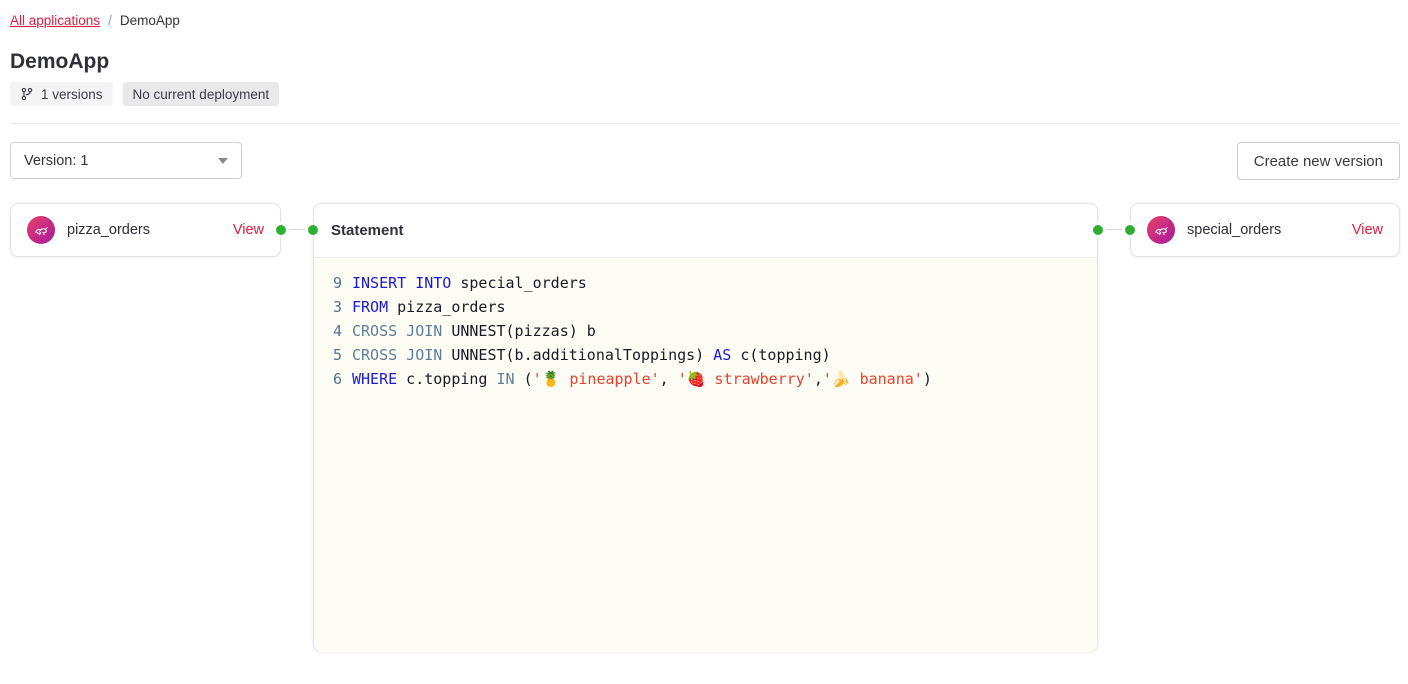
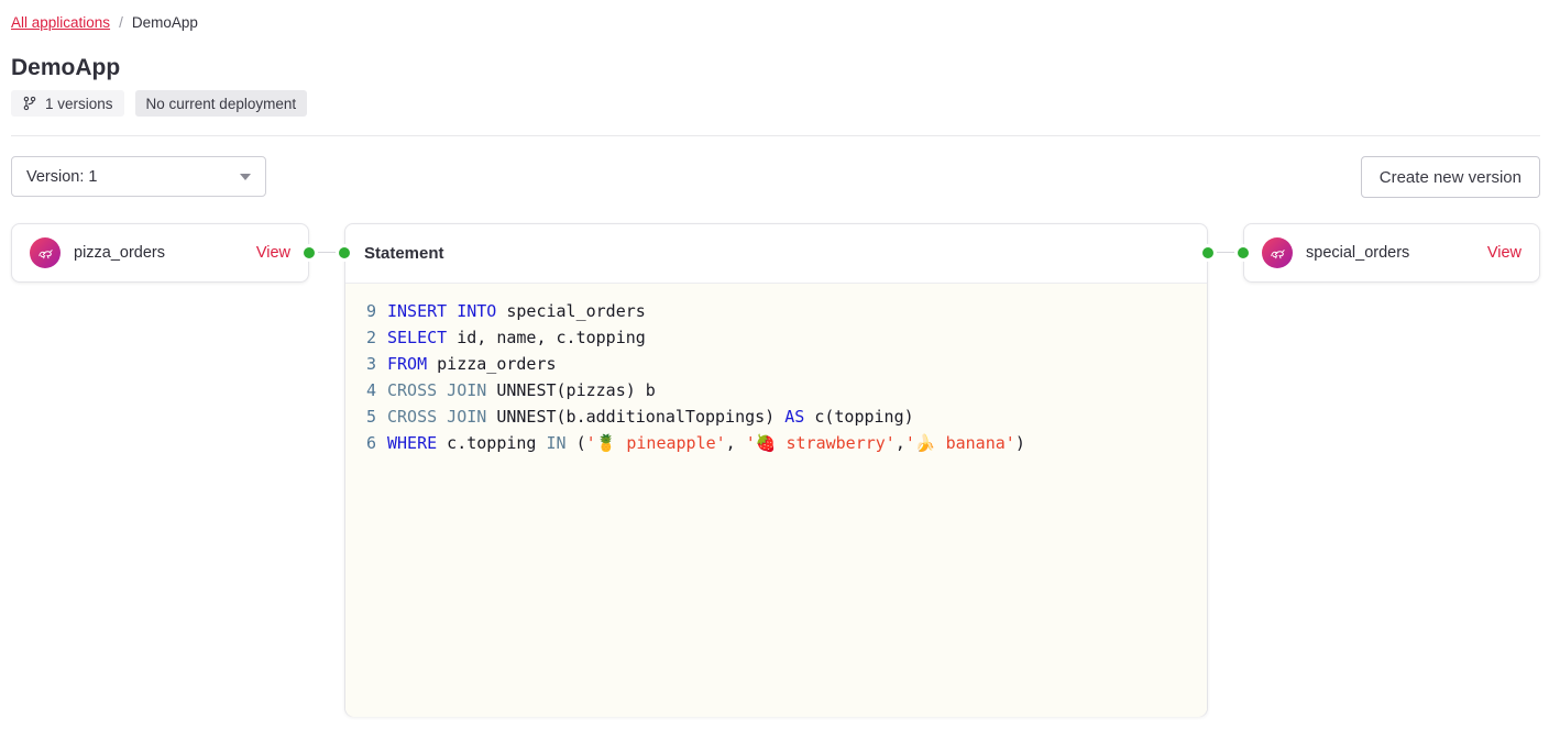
  All applications
  /
  DemoApp
  DemoApp
  1 versions
  No current deployment
  Version: 1
  Create new version
  pizza_orders
  View
  Statement
  9
  INSERT INTO
  special_orders
+ 2
+ SELECT
+ id, name, c.topping
  3
  FROM
  pizza_orders
  4
  CROSS JOIN
  UNNEST(pizzas) b
  5
  CROSS JOIN
  UNNEST(b.additionalToppings)
  AS
  c(topping)
  6
  WHERE
  c.topping
  IN
  (
  '🍍 pineapple'
  ,
  '🍓 strawberry'
  ,
  '🍌 banana'
  )
  special_orders
  View
